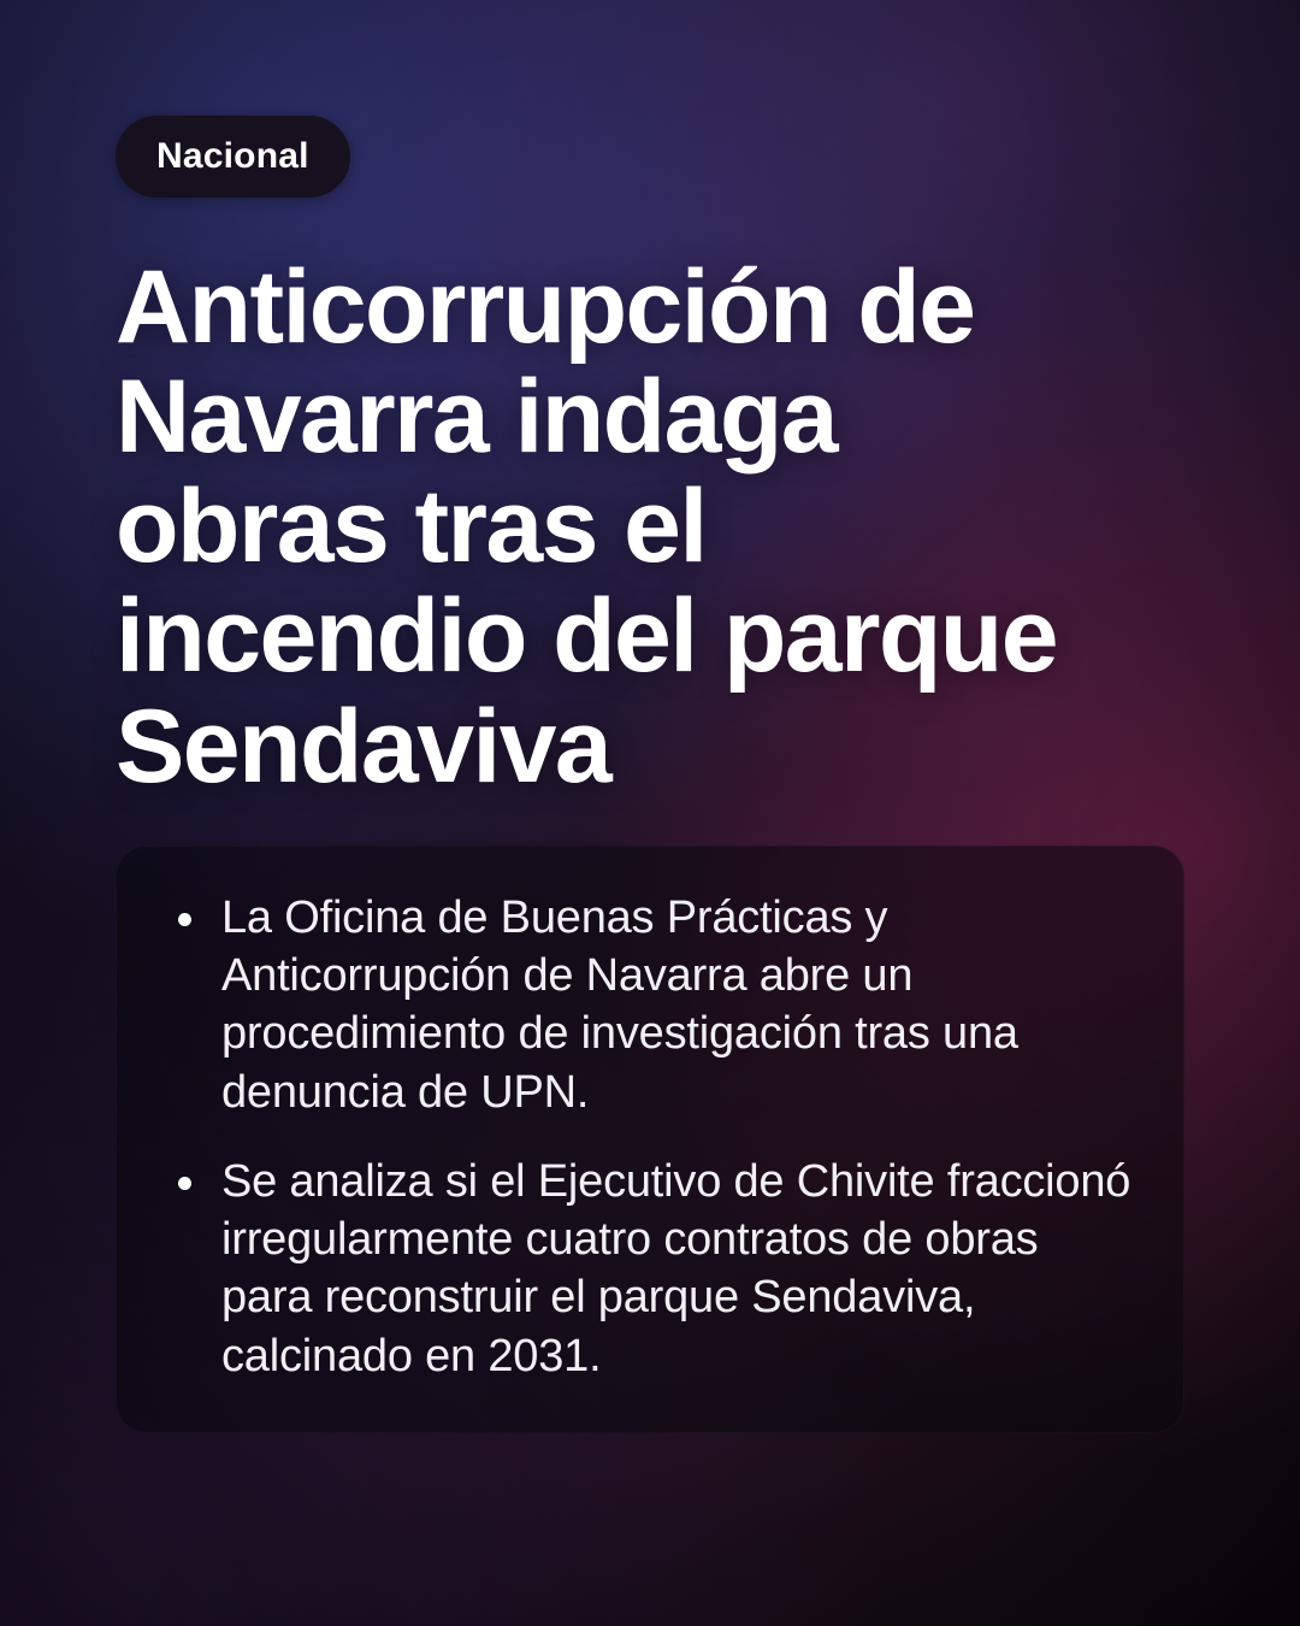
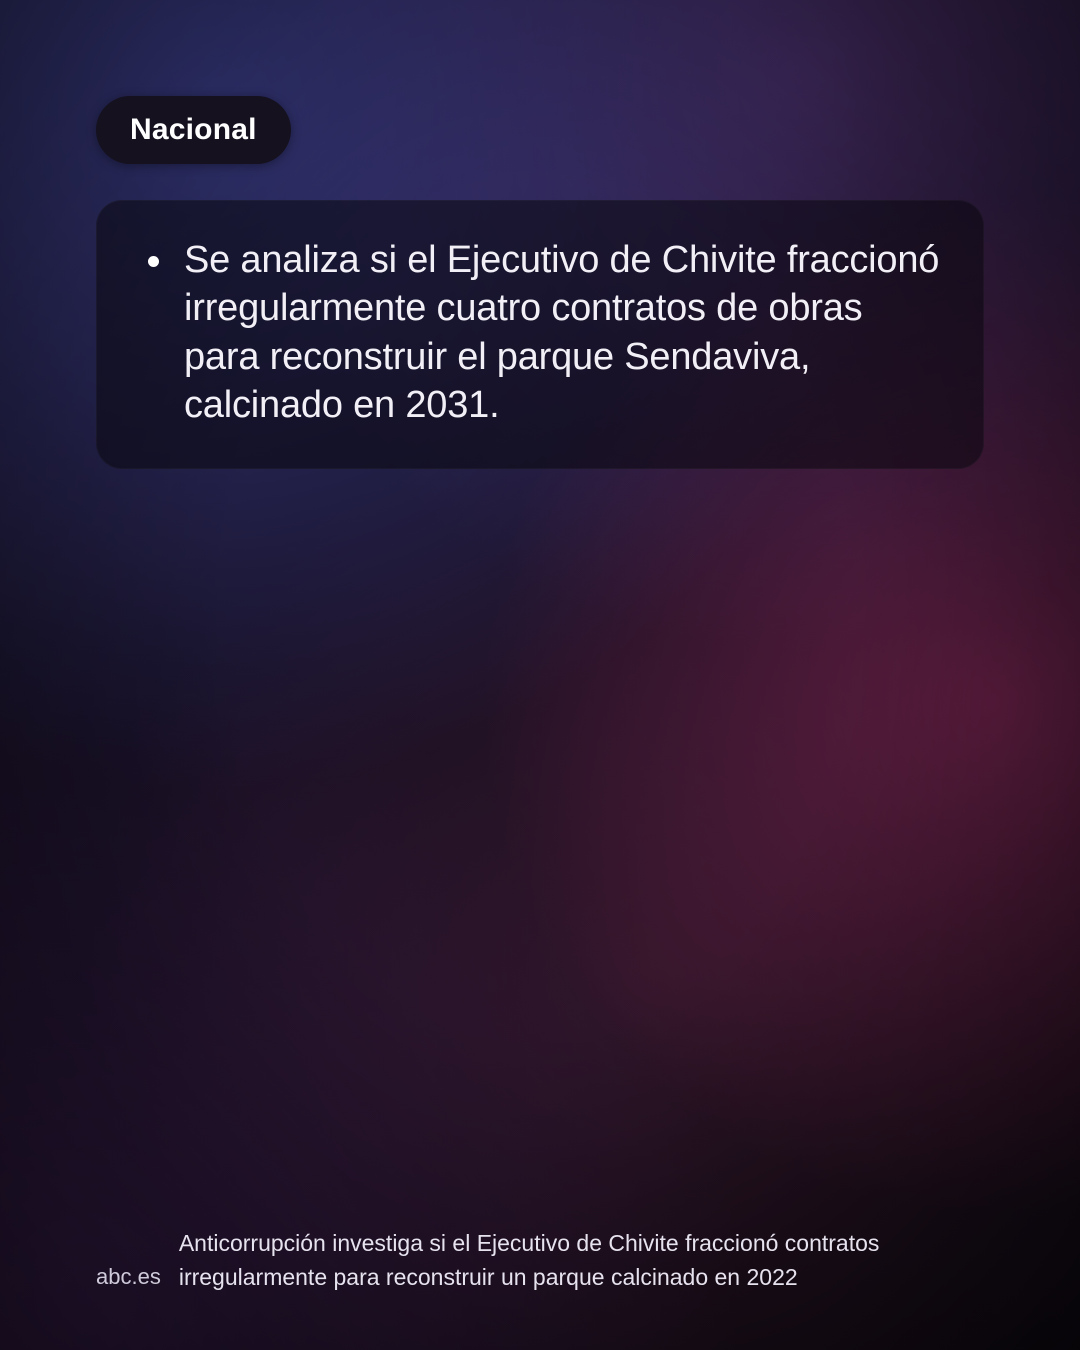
  Nacional
- Anticorrupción de Navarra indaga obras tras el incendio del parque Sendaviva
- La Oficina de Buenas Prácticas y Anticorrupción de Navarra abre un procedimiento de investigación tras una denuncia de UPN.
  Se analiza si el Ejecutivo de Chivite fraccionó irregularmente cuatro contratos de obras para reconstruir el parque Sendaviva, calcinado en 2031.
+ abc.es
+ Anticorrupción investiga si el Ejecutivo de Chivite fraccionó contratos irregularmente para reconstruir un parque calcinado en 2022
